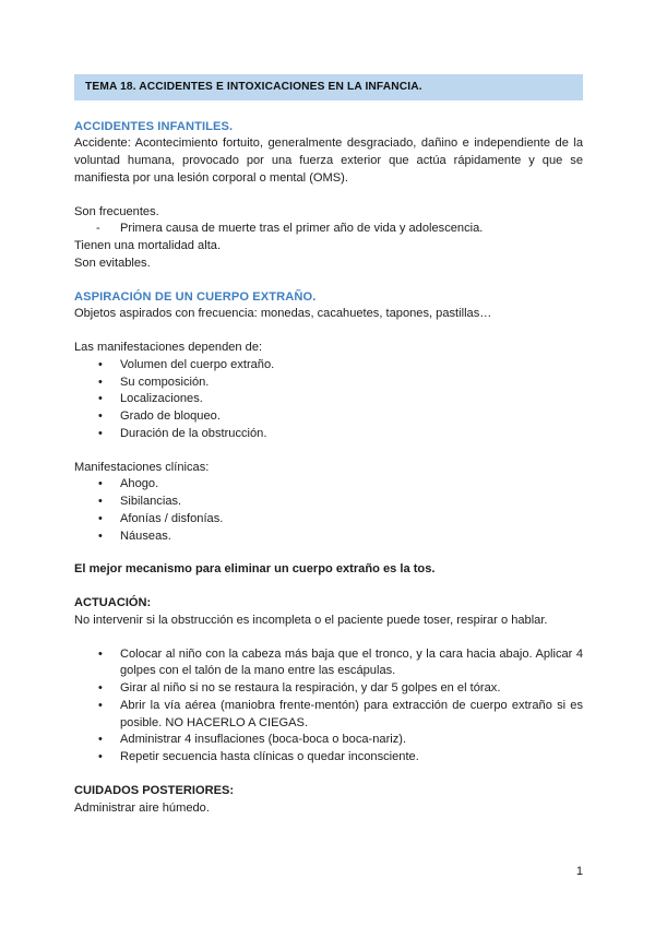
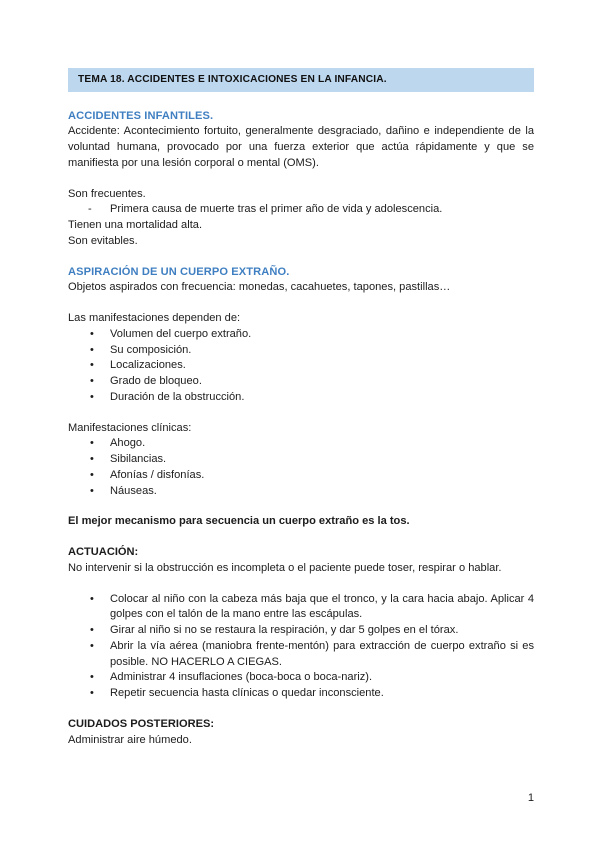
  TEMA 18. ACCIDENTES E INTOXICACIONES EN LA INFANCIA.
  ACCIDENTES INFANTILES.
  Accidente: Acontecimiento fortuito, generalmente desgraciado, dañino e independiente de la voluntad humana, provocado por una fuerza exterior que actúa rápidamente y que se manifiesta por una lesión corporal o mental (OMS).
  Son frecuentes.
  Primera causa de muerte tras el primer año de vida y adolescencia.
  Tienen una mortalidad alta.
  Son evitables.
  ASPIRACIÓN DE UN CUERPO EXTRAÑO.
  Objetos aspirados con frecuencia: monedas, cacahuetes, tapones, pastillas…
  Las manifestaciones dependen de:
  Volumen del cuerpo extraño.
  Su composición.
  Localizaciones.
  Grado de bloqueo.
  Duración de la obstrucción.
  Manifestaciones clínicas:
  Ahogo.
  Sibilancias.
  Afonías / disfonías.
  Náuseas.
- El mejor mecanismo para eliminar un cuerpo extraño es la tos.
+ El mejor mecanismo para secuencia un cuerpo extraño es la tos.
  ACTUACIÓN:
  No intervenir si la obstrucción es incompleta o el paciente puede toser, respirar o hablar.
  Colocar al niño con la cabeza más baja que el tronco, y la cara hacia abajo. Aplicar 4 golpes con el talón de la mano entre las escápulas.
  Girar al niño si no se restaura la respiración, y dar 5 golpes en el tórax.
  Abrir la vía aérea (maniobra frente-mentón) para extracción de cuerpo extraño si es posible. NO HACERLO A CIEGAS.
  Administrar 4 insuflaciones (boca-boca o boca-nariz).
  Repetir secuencia hasta clínicas o quedar inconsciente.
  CUIDADOS POSTERIORES:
  Administrar aire húmedo.
  1
